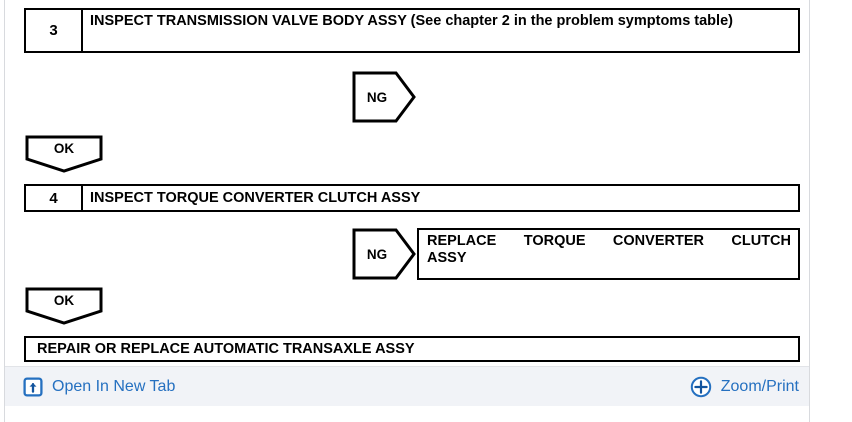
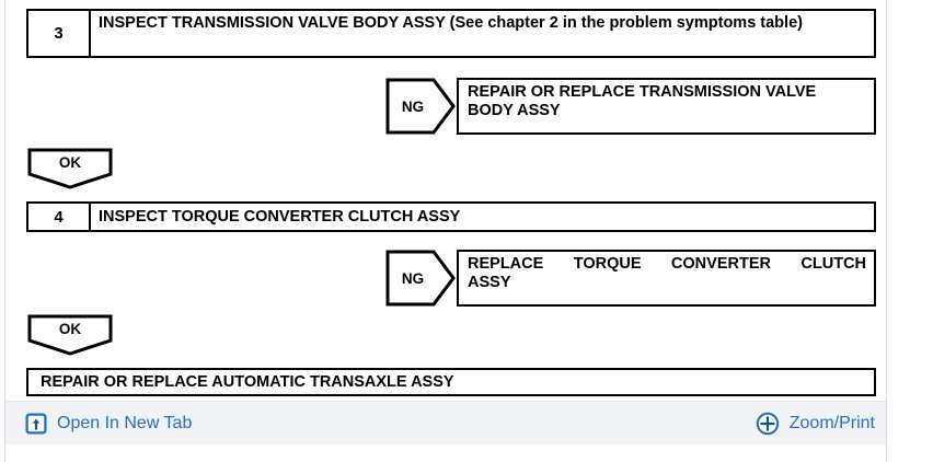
  3
  INSPECT TRANSMISSION VALVE BODY ASSY (See chapter 2 in the problem symptoms table)
  NG
+ REPAIR OR REPLACE TRANSMISSION VALVE
+ BODY ASSY
  OK
  4
  INSPECT TORQUE CONVERTER CLUTCH ASSY
  NG
  REPLACE
  TORQUE
  CONVERTER
  CLUTCH
  ASSY
  OK
  REPAIR OR REPLACE AUTOMATIC TRANSAXLE ASSY
  Open In New Tab
  Zoom/Print
